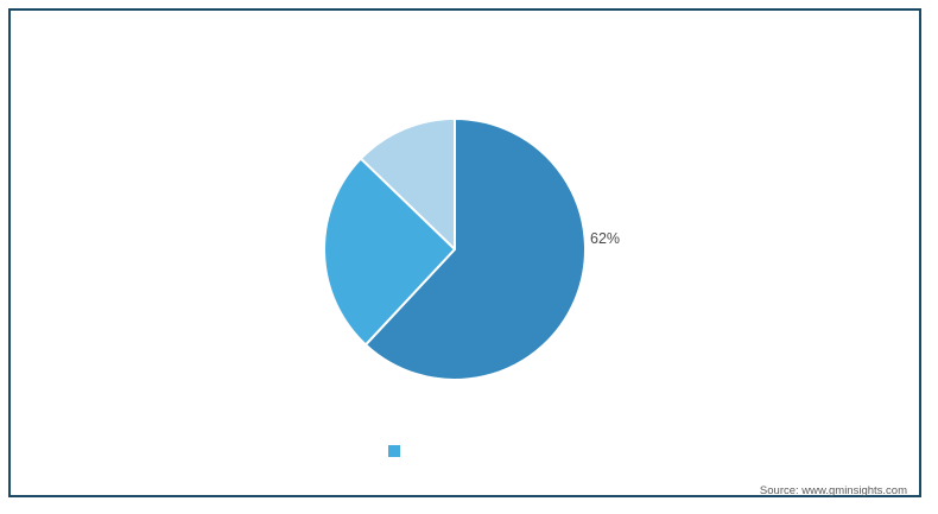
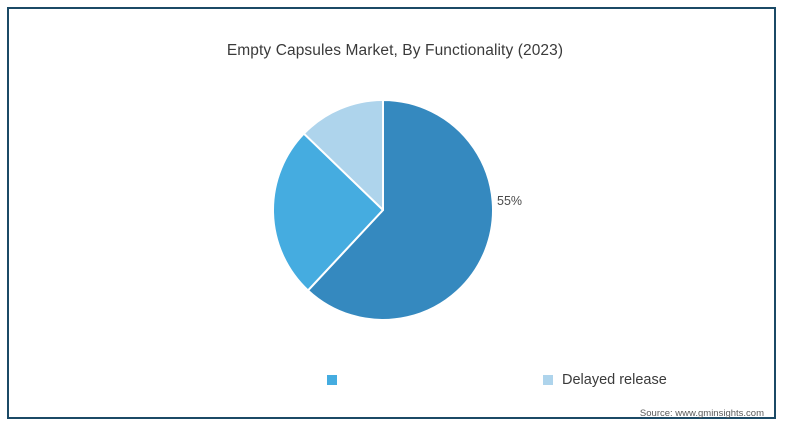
+ Empty Capsules Market, By Functionality (2023)
- 62%
+ 55%
+ Delayed release
  Source: www.gminsights.com
